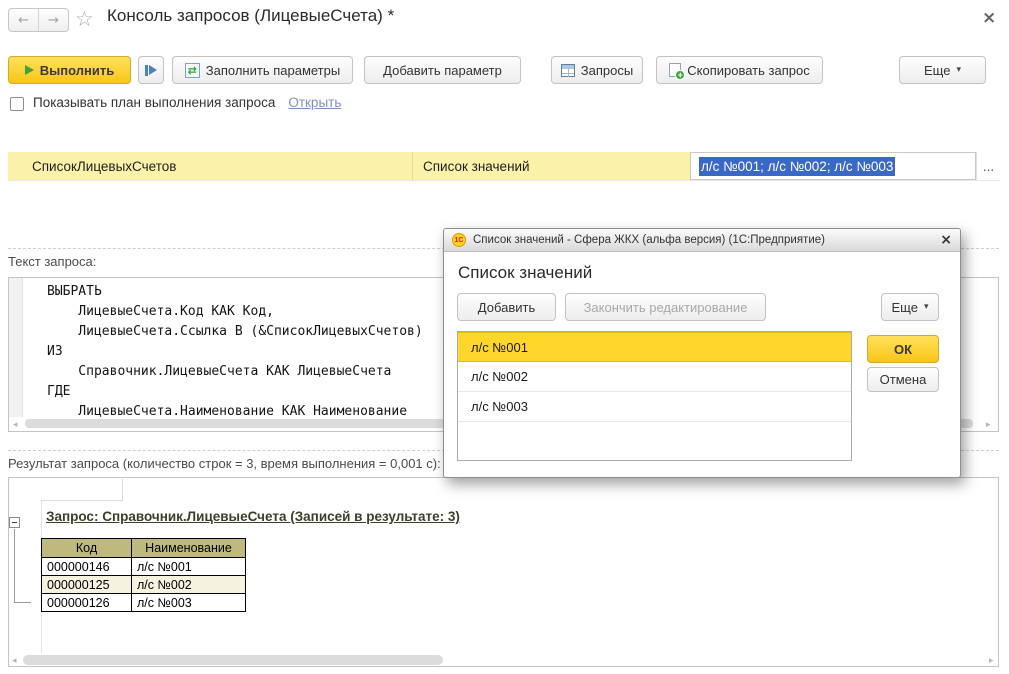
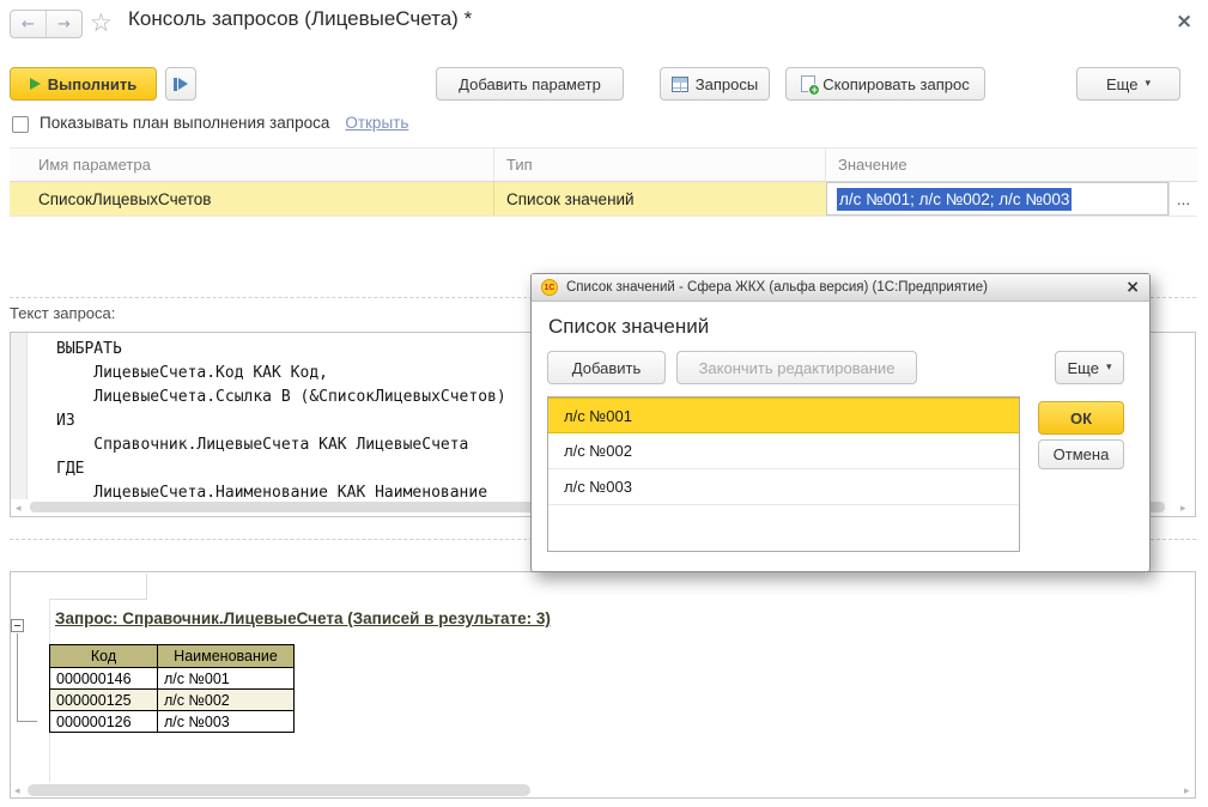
  ←
  →
  ☆
  Консоль запросов (ЛицевыеСчета) *
  ×
  Выполнить
- ⇄
- Заполнить параметры
  Добавить параметр
  Запросы
  +
  Скопировать запрос
  Еще
  ▾
  Показывать план выполнения запроса
  Открыть
+ Имя параметра
+ Тип
+ Значение
  СписокЛицевыхСчетов
  Список значений
  л/с №001; л/с №002; л/с №003
  ...
  Текст запроса:
  ВЫБРАТЬ
  ЛицевыеСчета.Код КАК Код,
  ЛицевыеСчета.Ссылка В (&СписокЛицевыхСчетов)
  ИЗ
  Справочник.ЛицевыеСчета КАК ЛицевыеСчета
  ГДЕ
  ЛицевыеСчета.Наименование КАК Наименование
  ◂
  ▸
- Результат запроса (количество строк = 3, время выполнения = 0,001 с):
  Запрос: Справочник.ЛицевыеСчета (Записей в результате: 3)
  Код	Наименование
  000000146	л/с №001
  000000125	л/с №002
  000000126	л/с №003
  ◂
  ▸
  Список значений - Сфера ЖКХ (альфа версия) (1С:Предприятие)
  ×
  Список значений
  Добавить
  Закончить редактирование
  Еще
  ▾
  л/с №001
  л/с №002
  л/с №003
  ОК
  Отмена
